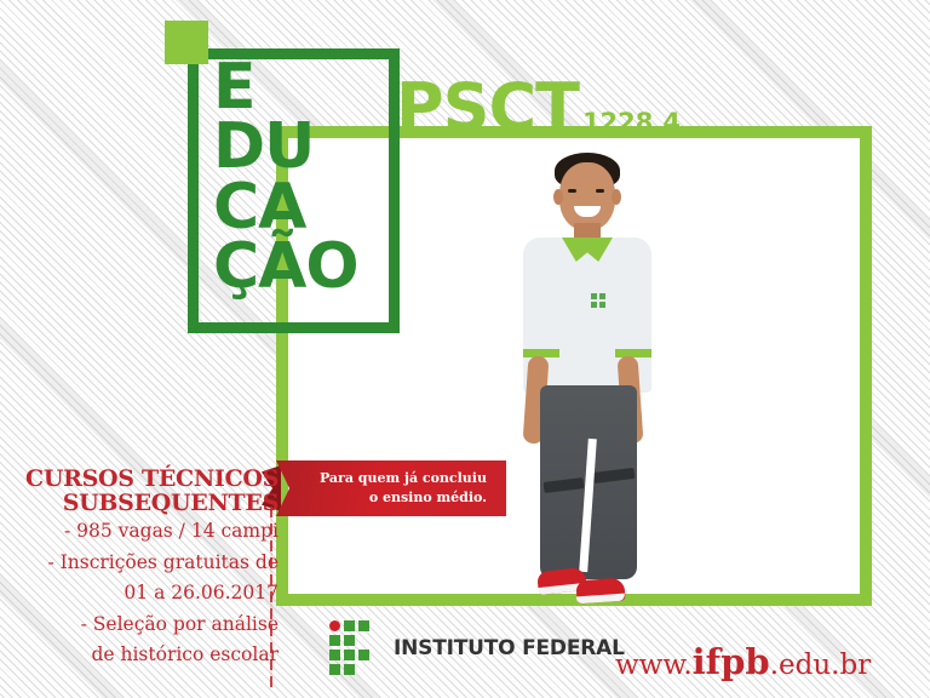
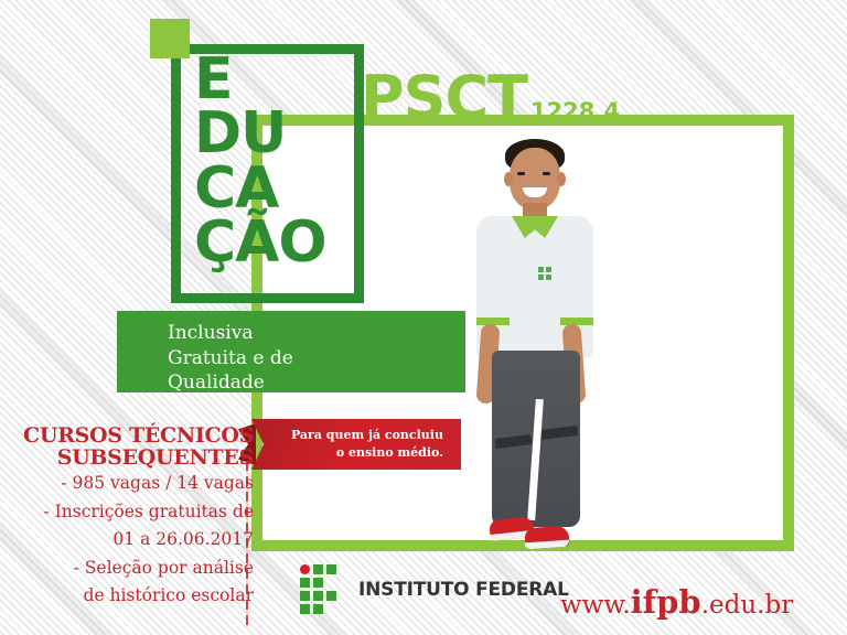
  PSCT
  1228.4
  E
  DU
  CA
  ÇÃO
+ Inclusiva
+ Gratuita e de
+ Qualidade
  Para quem já concluiu
  o ensino médio.
  CURSOS TÉCNICOS
  SUBSEQUENTES
- - 985 vagas / 14 campi
+ - 985 vagas / 14 vagas
  - Inscrições gratuitas de
  01 a 26.06.2017
  - Seleção por análise
  de histórico escolar
  INSTITUTO FEDERAL
  www.ifpb.edu.br
